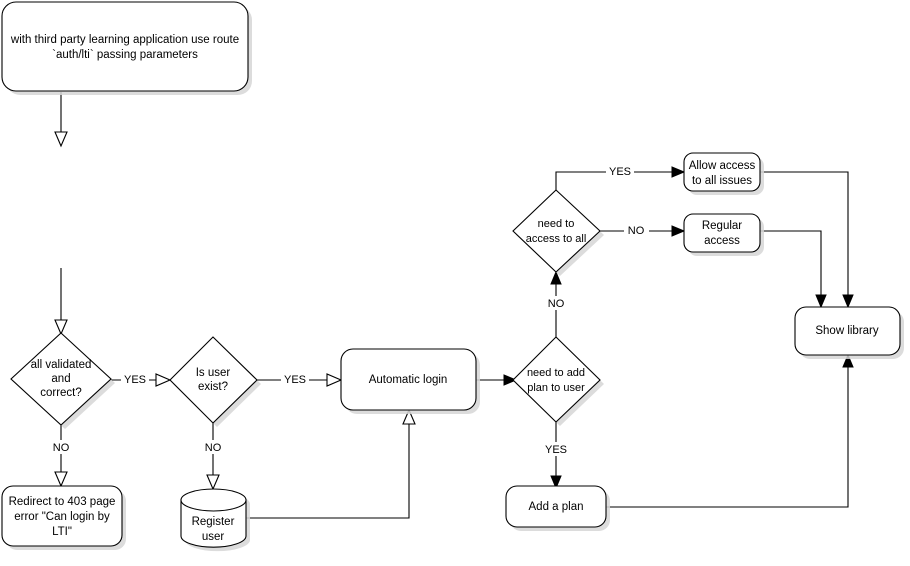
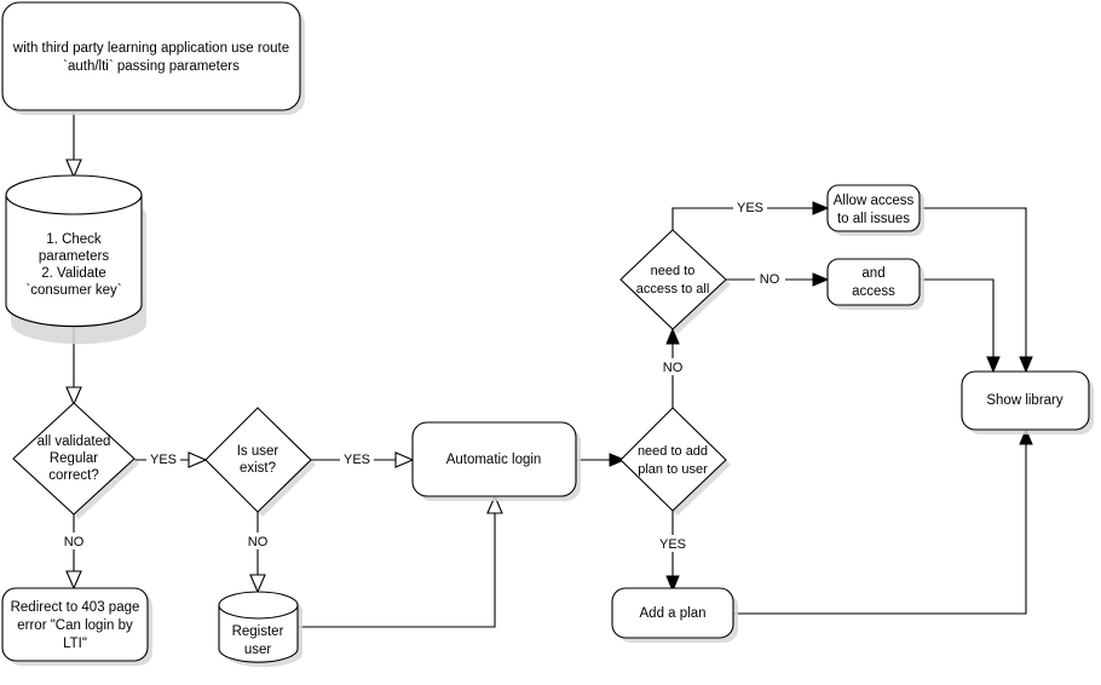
  NO
  YES
  YES
  NO
  YES
  NO
  YES
  NO
  with third party learning application use route
  `auth/lti` passing parameters
+ 1. Check
+ parameters
+ 2. Validate
+ `consumer key`
  all validated
- and
+ Regular
  correct?
  Redirect to 403 page
  error "Can login by
  LTI"
  Is user
  exist?
  Register
  user
  Automatic login
  need to add
  plan to user
  Add a plan
  need to
  access to all
  Allow access
  to all issues
- Regular
+ and
  access
  Show library
